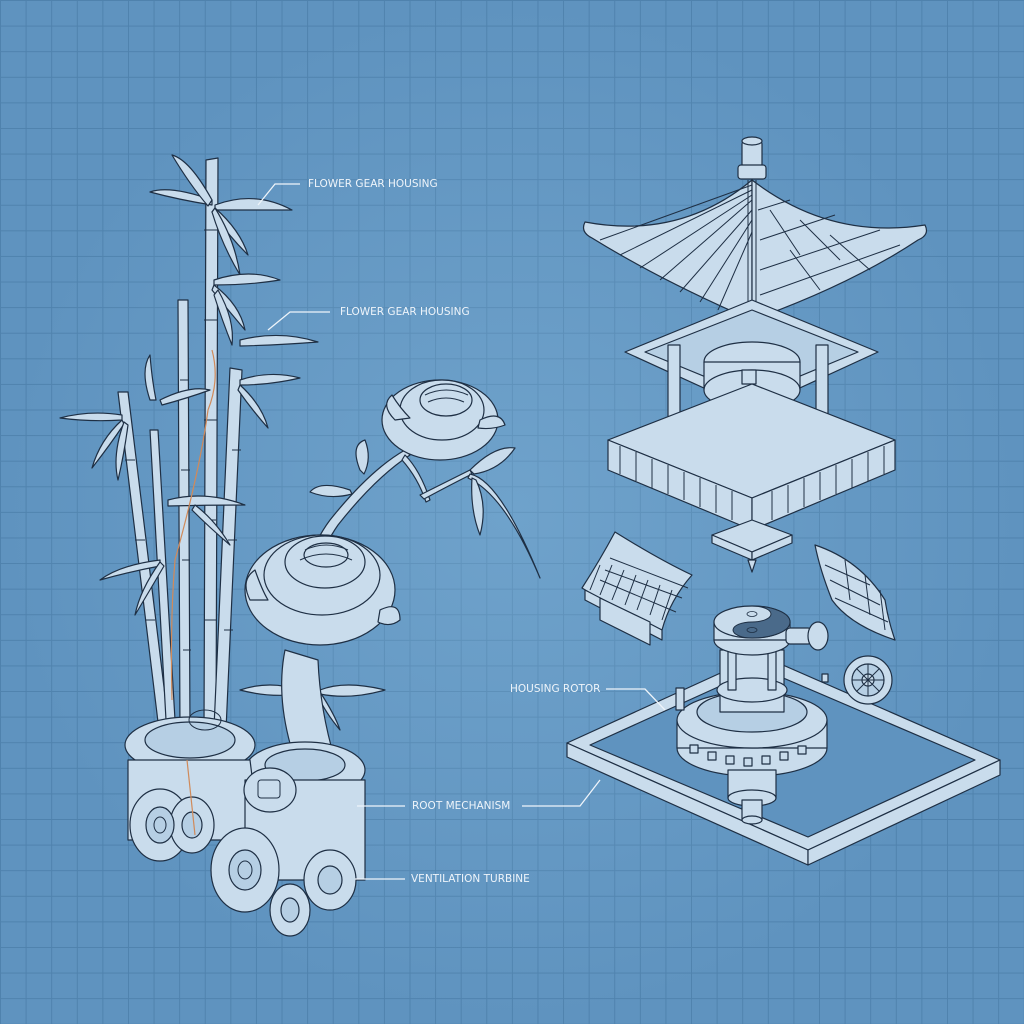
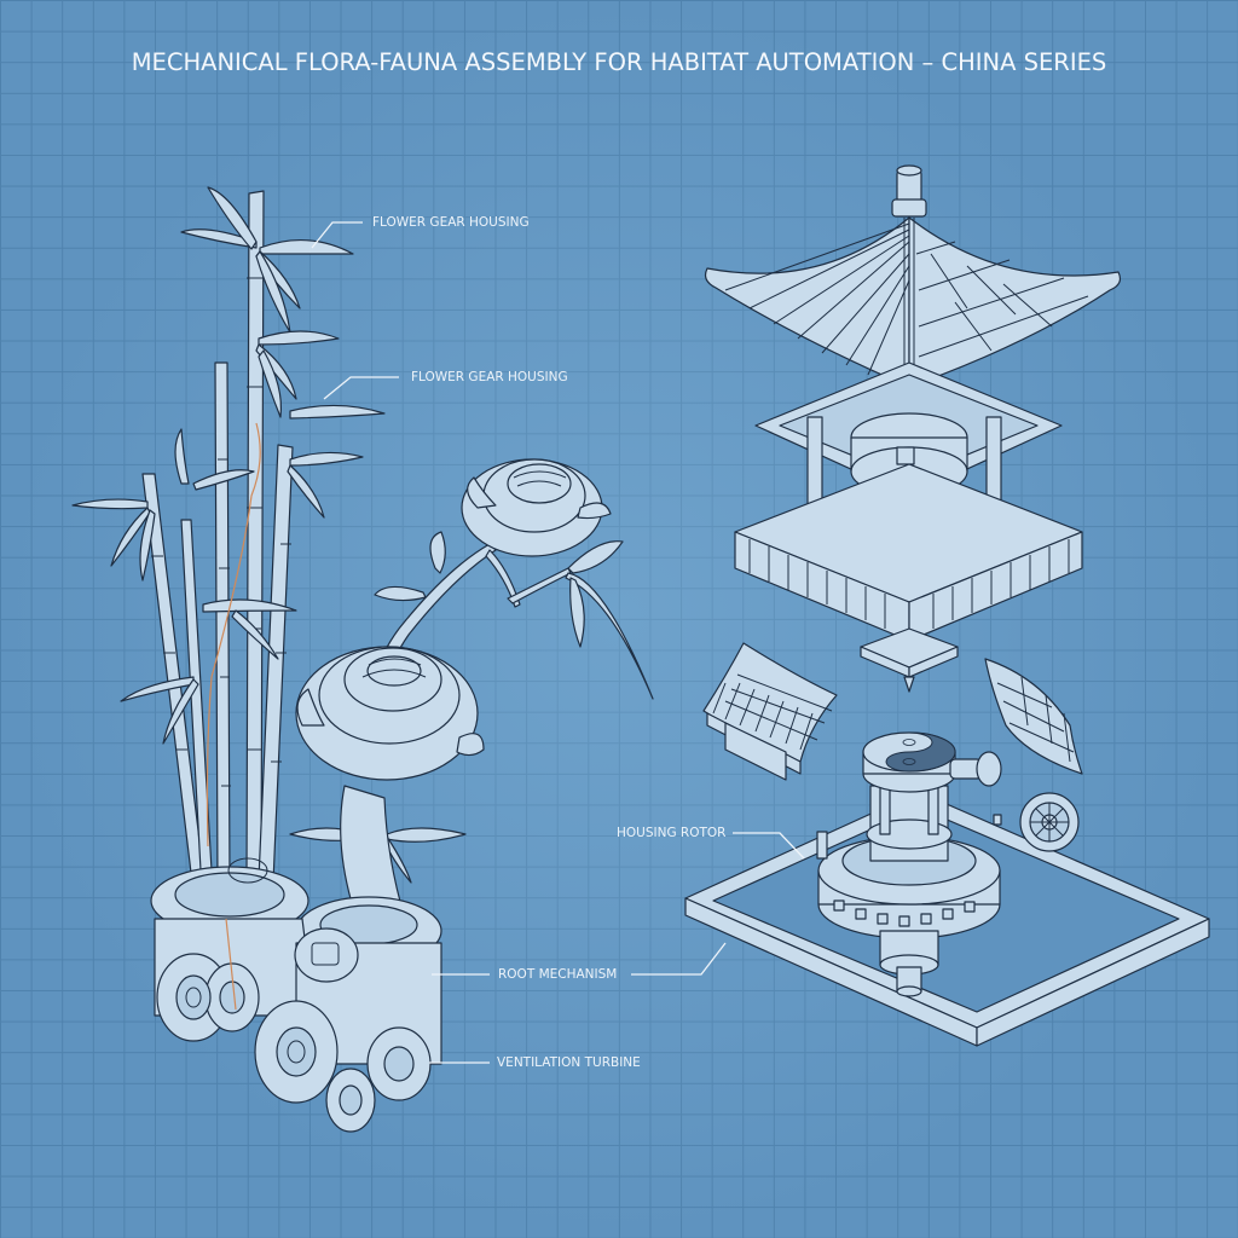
+ MECHANICAL FLORA-FAUNA ASSEMBLY FOR HABITAT AUTOMATION – CHINA SERIES
  FLOWER GEAR HOUSING
  FLOWER GEAR HOUSING
  ROOT MECHANISM
  VENTILATION TURBINE
  HOUSING ROTOR
